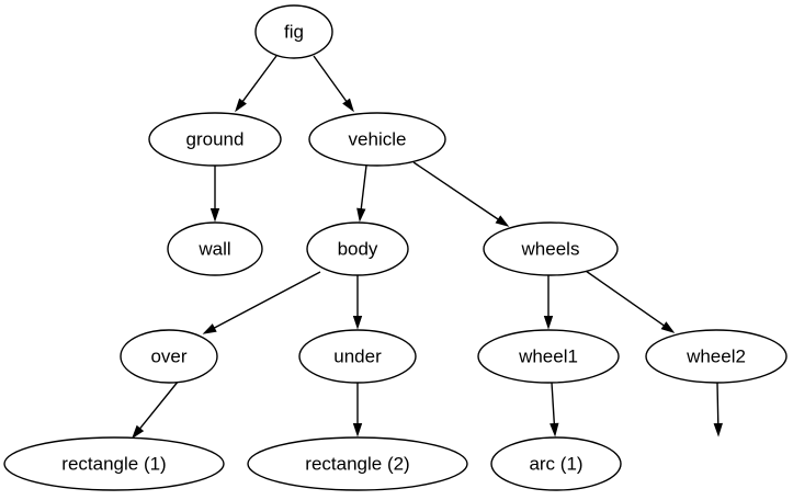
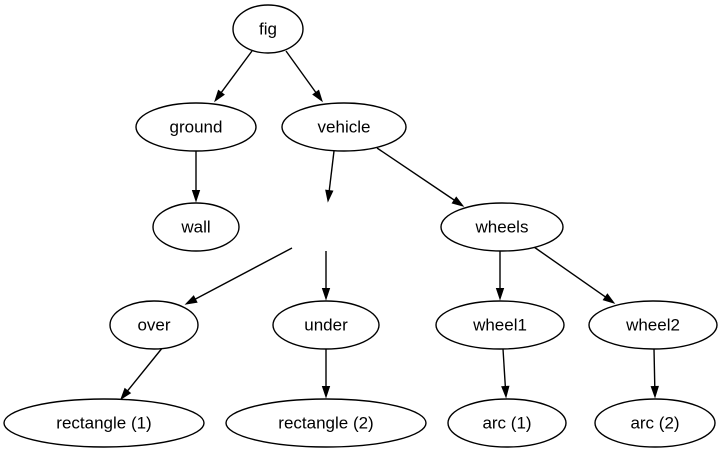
  fig
  ground
  vehicle
  wall
- body
  wheels
  over
  under
  wheel1
  wheel2
  rectangle (1)
  rectangle (2)
  arc (1)
+ arc (2)
